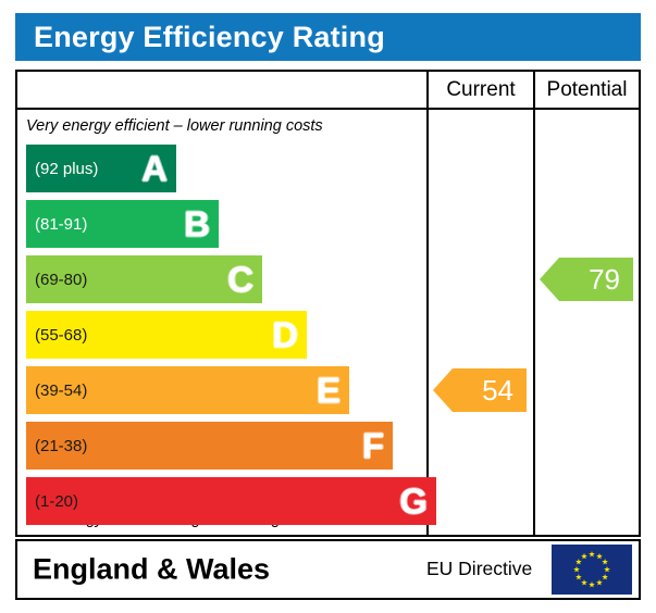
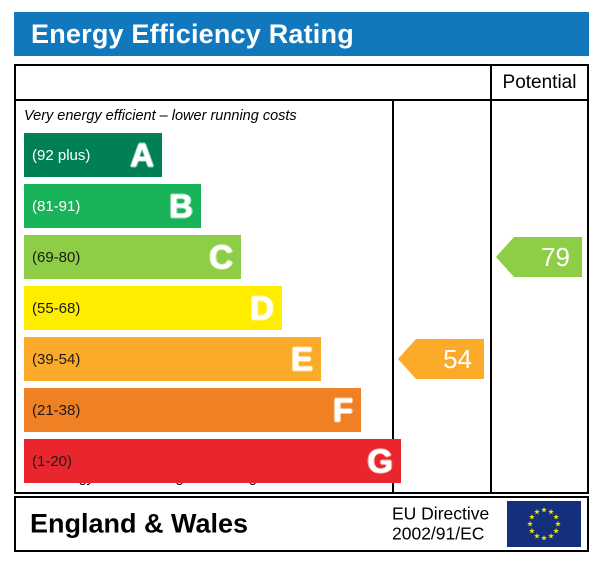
  Energy Efficiency Rating
- Current
  Potential
  Very energy efficient – lower running costs
  (92 plus)
  A
  (81-91)
  B
  (69-80)
  C
  (55-68)
  D
  (39-54)
  E
  (21-38)
  F
  (1-20)
  G
  54
  79
  England & Wales
  EU Directive
+ 2002/91/EC
